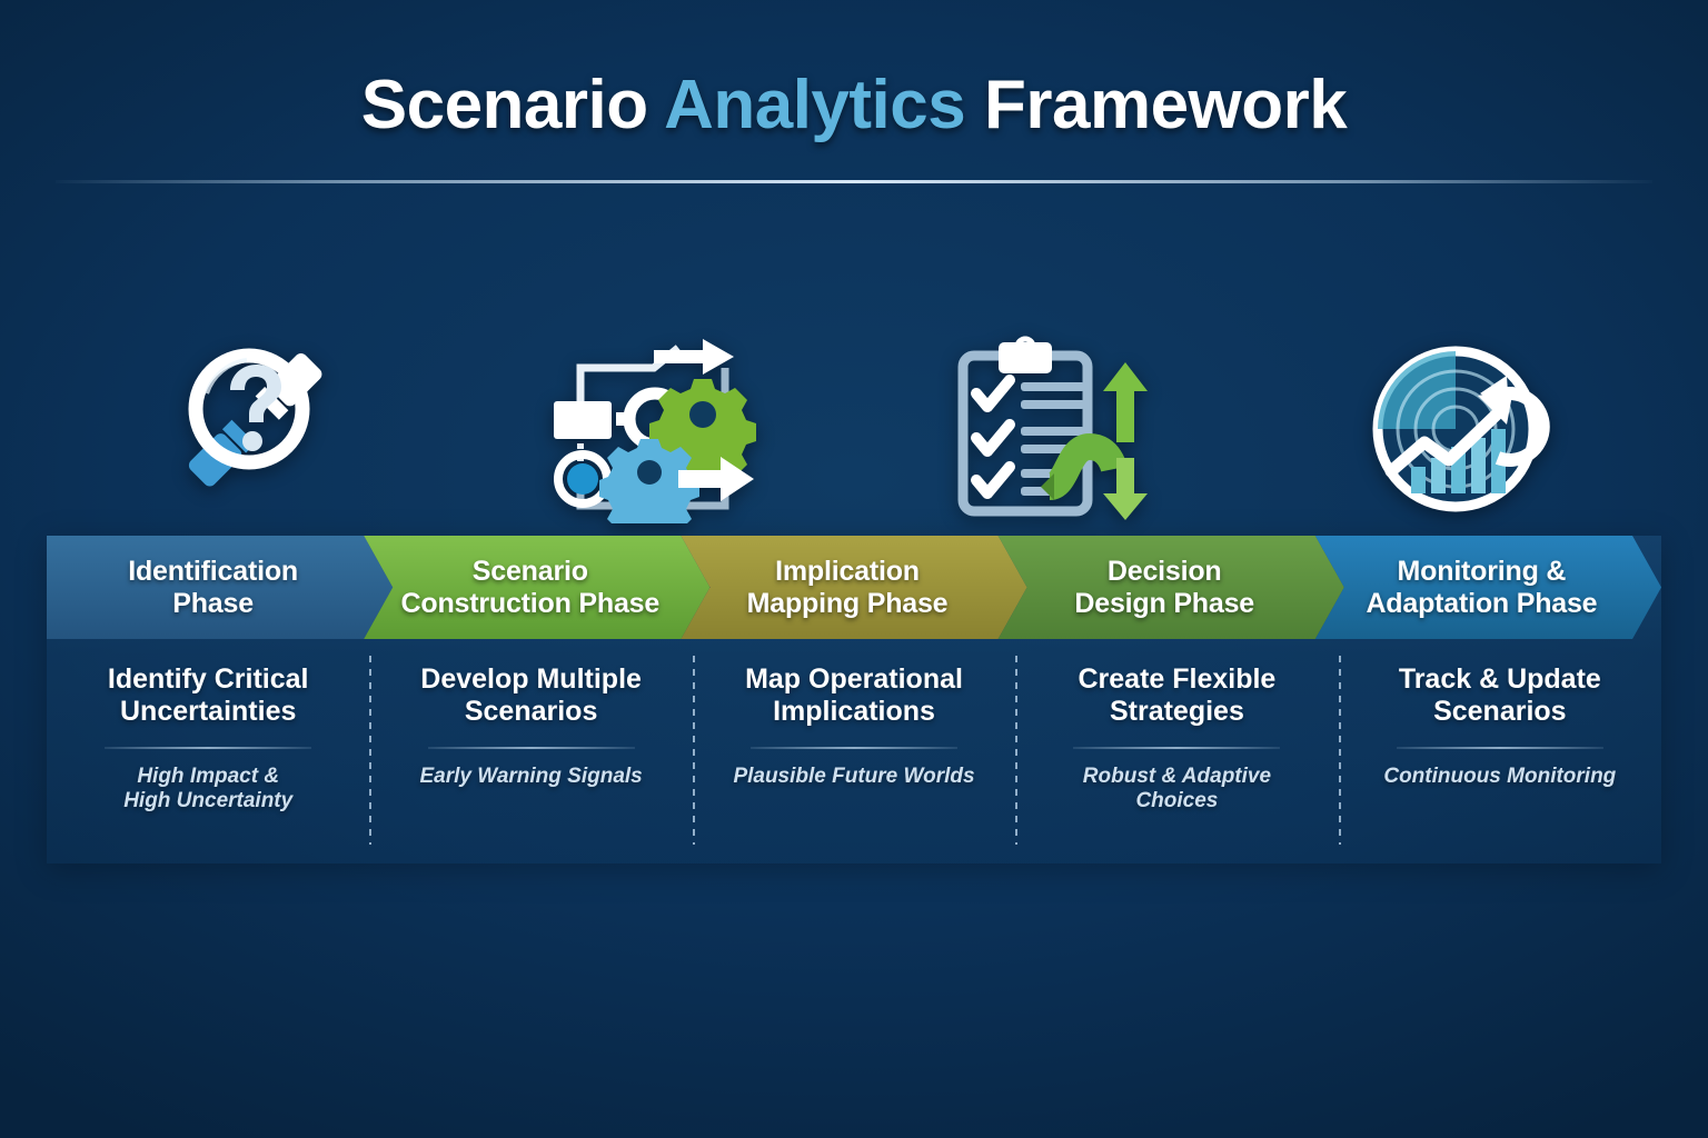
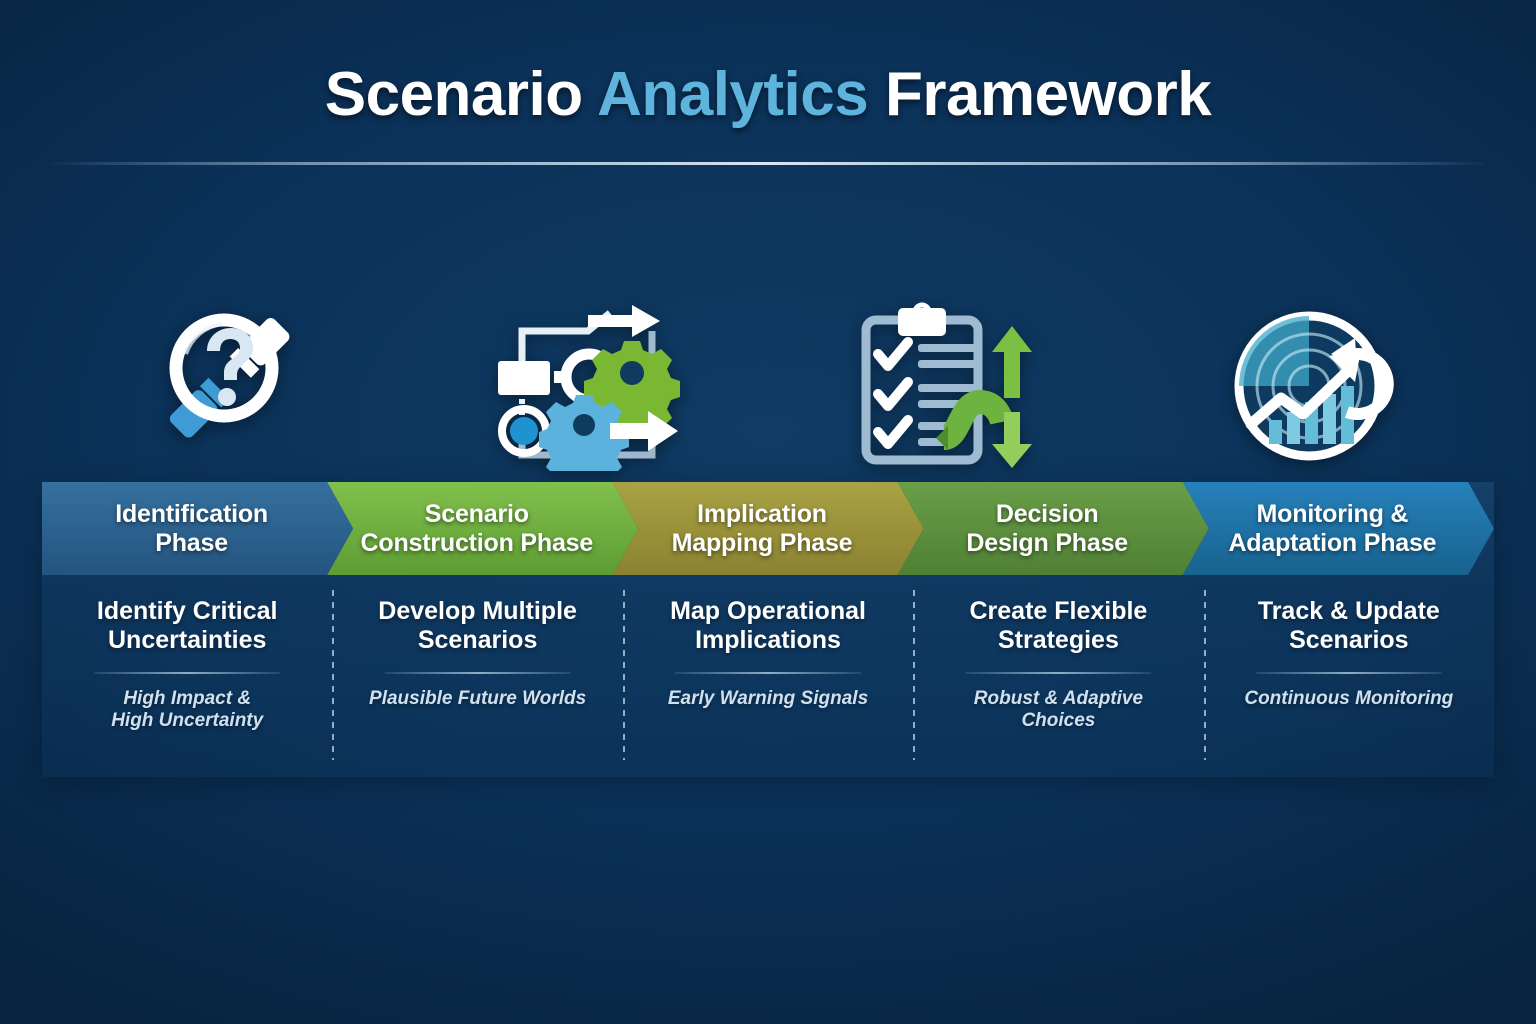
  Scenario Analytics Framework
  Identification
  Phase
  Scenario
  Construction Phase
  Implication
  Mapping Phase
  Decision
  Design Phase
  Monitoring &
  Adaptation Phase
  Identify Critical
  Uncertainties
  High Impact &
  High Uncertainty
  Develop Multiple
  Scenarios
- Early Warning Signals
+ Plausible Future Worlds
  Map Operational
  Implications
- Plausible Future Worlds
+ Early Warning Signals
  Create Flexible
  Strategies
  Robust & Adaptive Choices
  Track & Update
  Scenarios
  Continuous Monitoring
